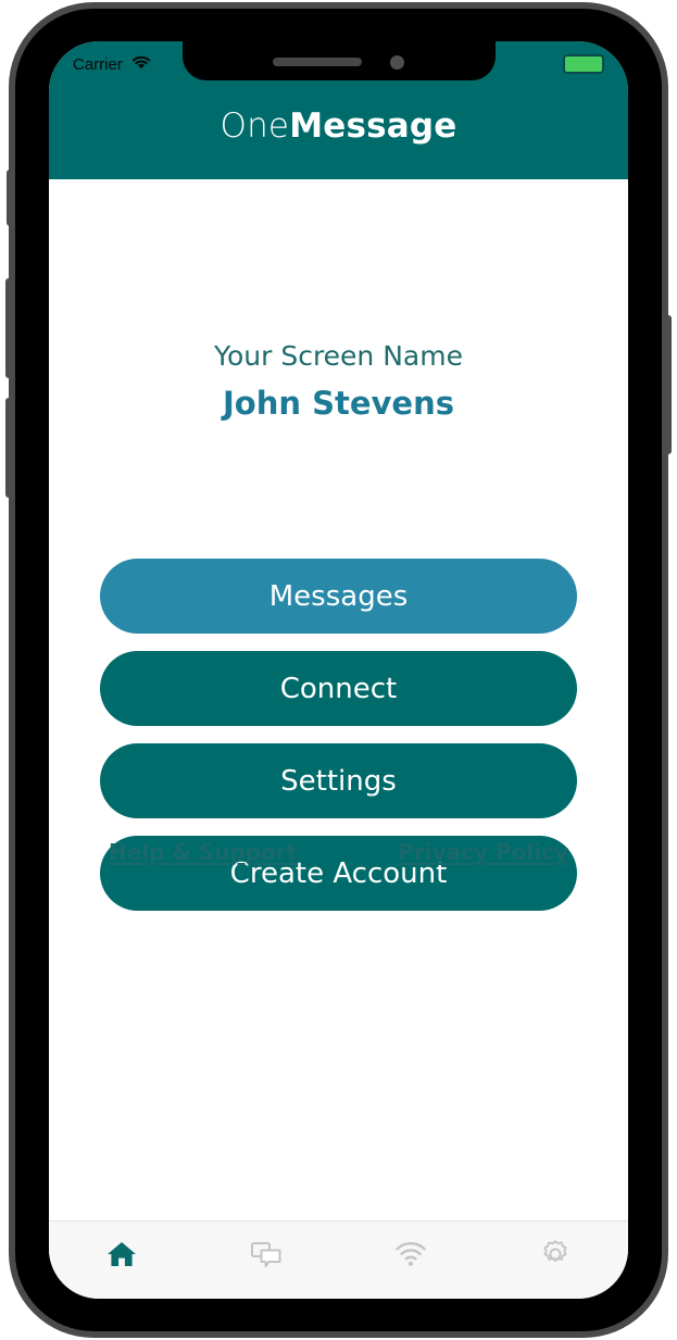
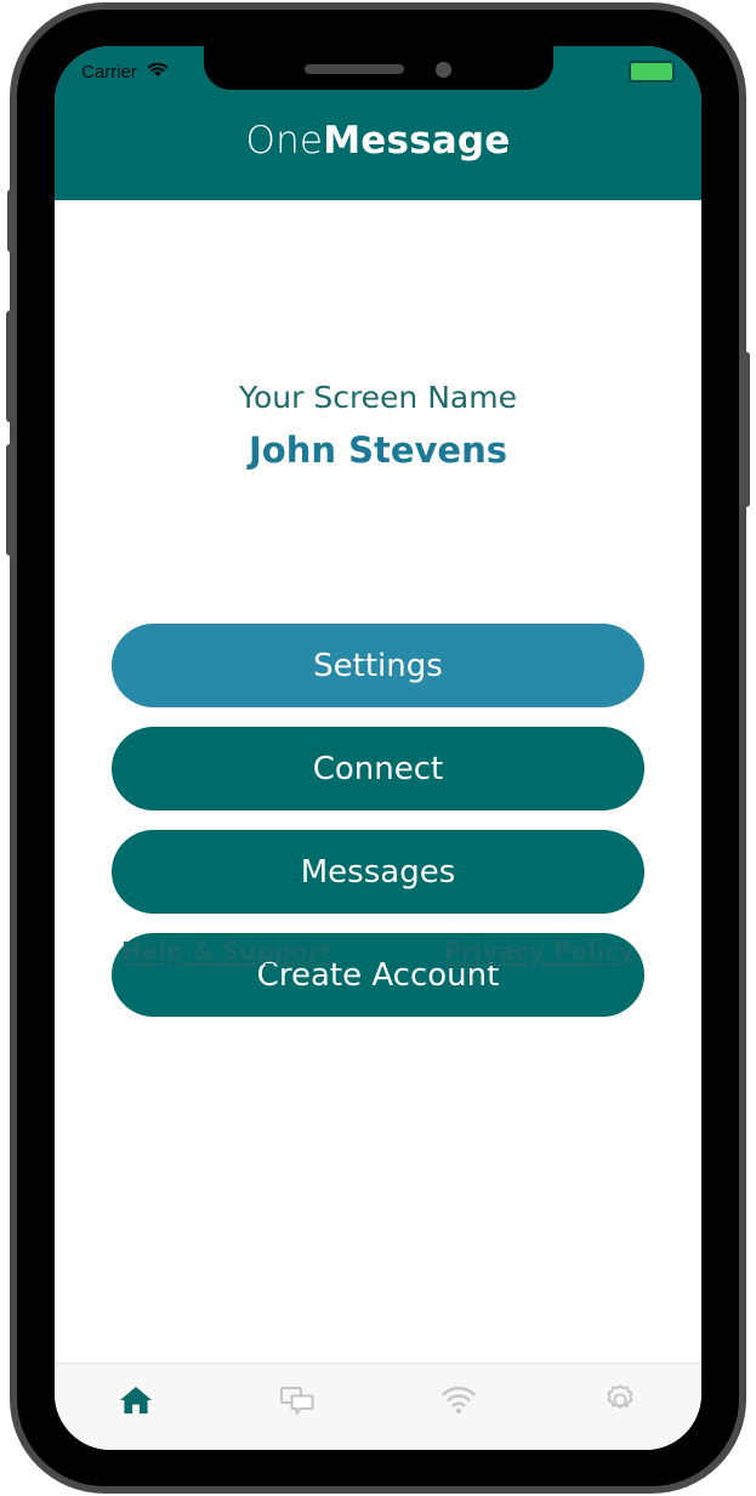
  Carrier
  OneMessage
  Your Screen Name
  John Stevens
- Messages
+ Settings
  Connect
- Settings
+ Messages
  Create Account
  Help & Support
  Privacy Policy
